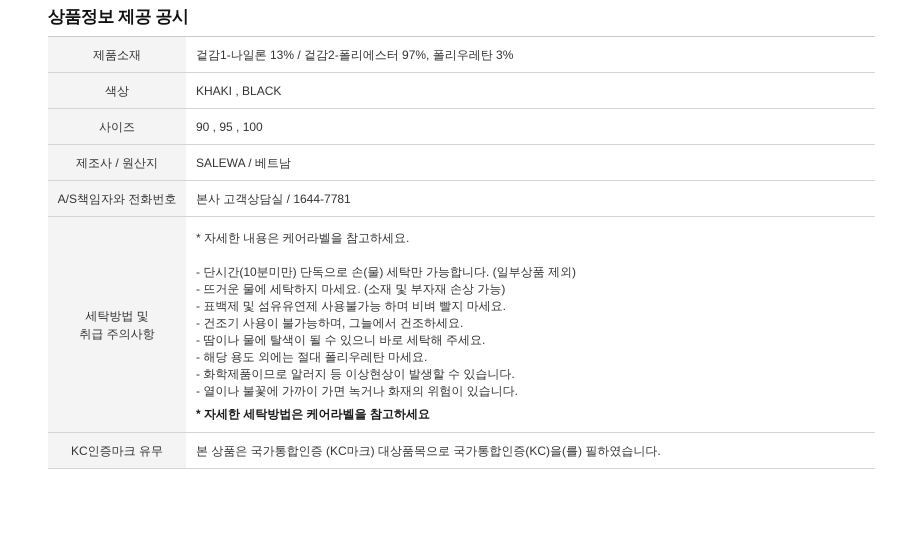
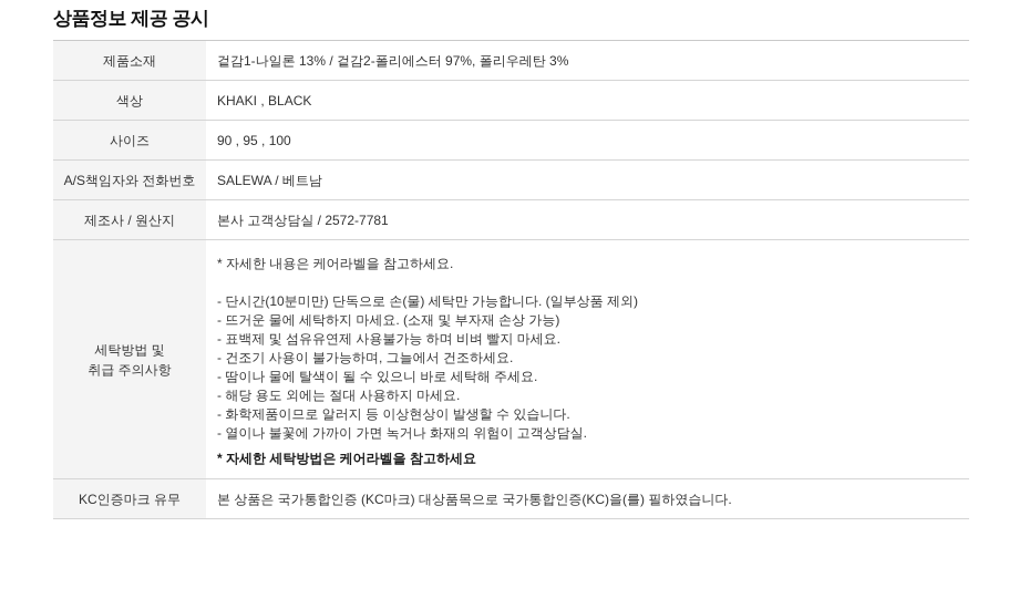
  상품정보 제공 공시
  제품소재
  겉감1-나일론 13% / 겉감2-폴리에스터 97%, 폴리우레탄 3%
  색상
  KHAKI , BLACK
  사이즈
  90 , 95 , 100
- 제조사 / 원산지
+ A/S책임자와 전화번호
  SALEWA / 베트남
- A/S책임자와 전화번호
+ 제조사 / 원산지
- 본사 고객상담실 / 1644-7781
+ 본사 고객상담실 / 2572-7781
  세탁방법 및
  취급 주의사항
  * 자세한 내용은 케어라벨을 참고하세요.
  - 단시간(10분미만) 단독으로 손(물) 세탁만 가능합니다. (일부상품 제외)
  - 뜨거운 물에 세탁하지 마세요. (소재 및 부자재 손상 가능)
  - 표백제 및 섬유유연제 사용불가능 하며 비벼 빨지 마세요.
  - 건조기 사용이 불가능하며, 그늘에서 건조하세요.
  - 땀이나 물에 탈색이 될 수 있으니 바로 세탁해 주세요.
- - 해당 용도 외에는 절대 폴리우레탄 마세요.
+ - 해당 용도 외에는 절대 사용하지 마세요.
  - 화학제품이므로 알러지 등 이상현상이 발생할 수 있습니다.
- - 열이나 불꽃에 가까이 가면 녹거나 화재의 위험이 있습니다.
+ - 열이나 불꽃에 가까이 가면 녹거나 화재의 위험이 고객상담실.
  * 자세한 세탁방법은 케어라벨을 참고하세요
  KC인증마크 유무
  본 상품은 국가통합인증 (KC마크) 대상품목으로 국가통합인증(KC)을(를) 필하였습니다.
